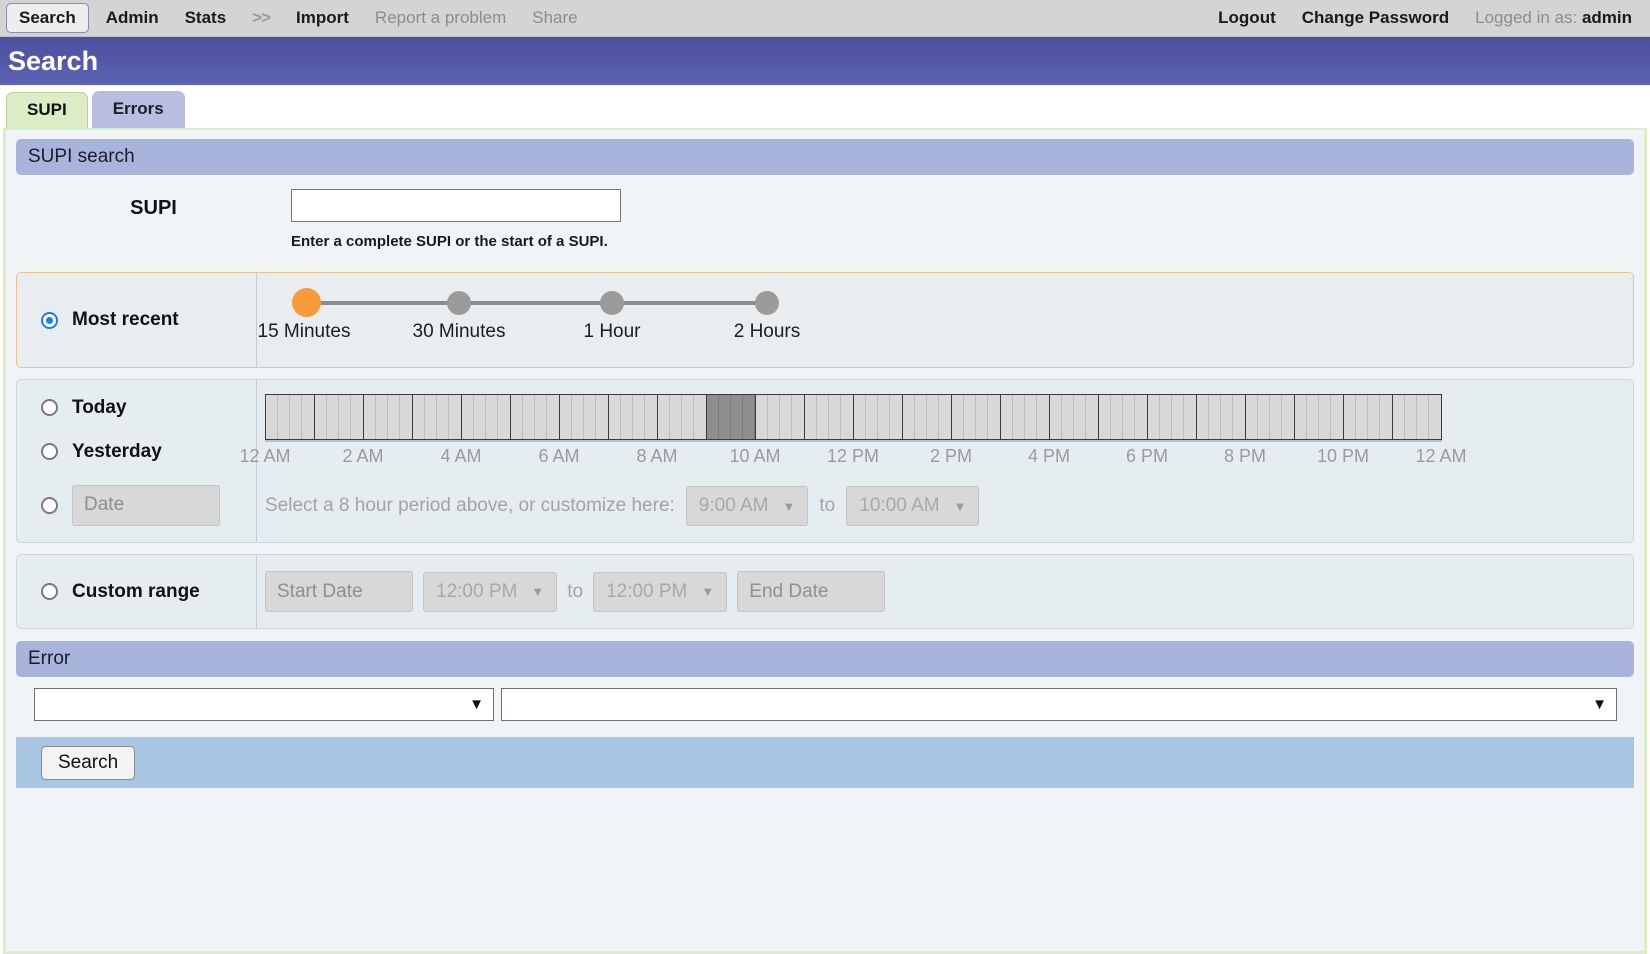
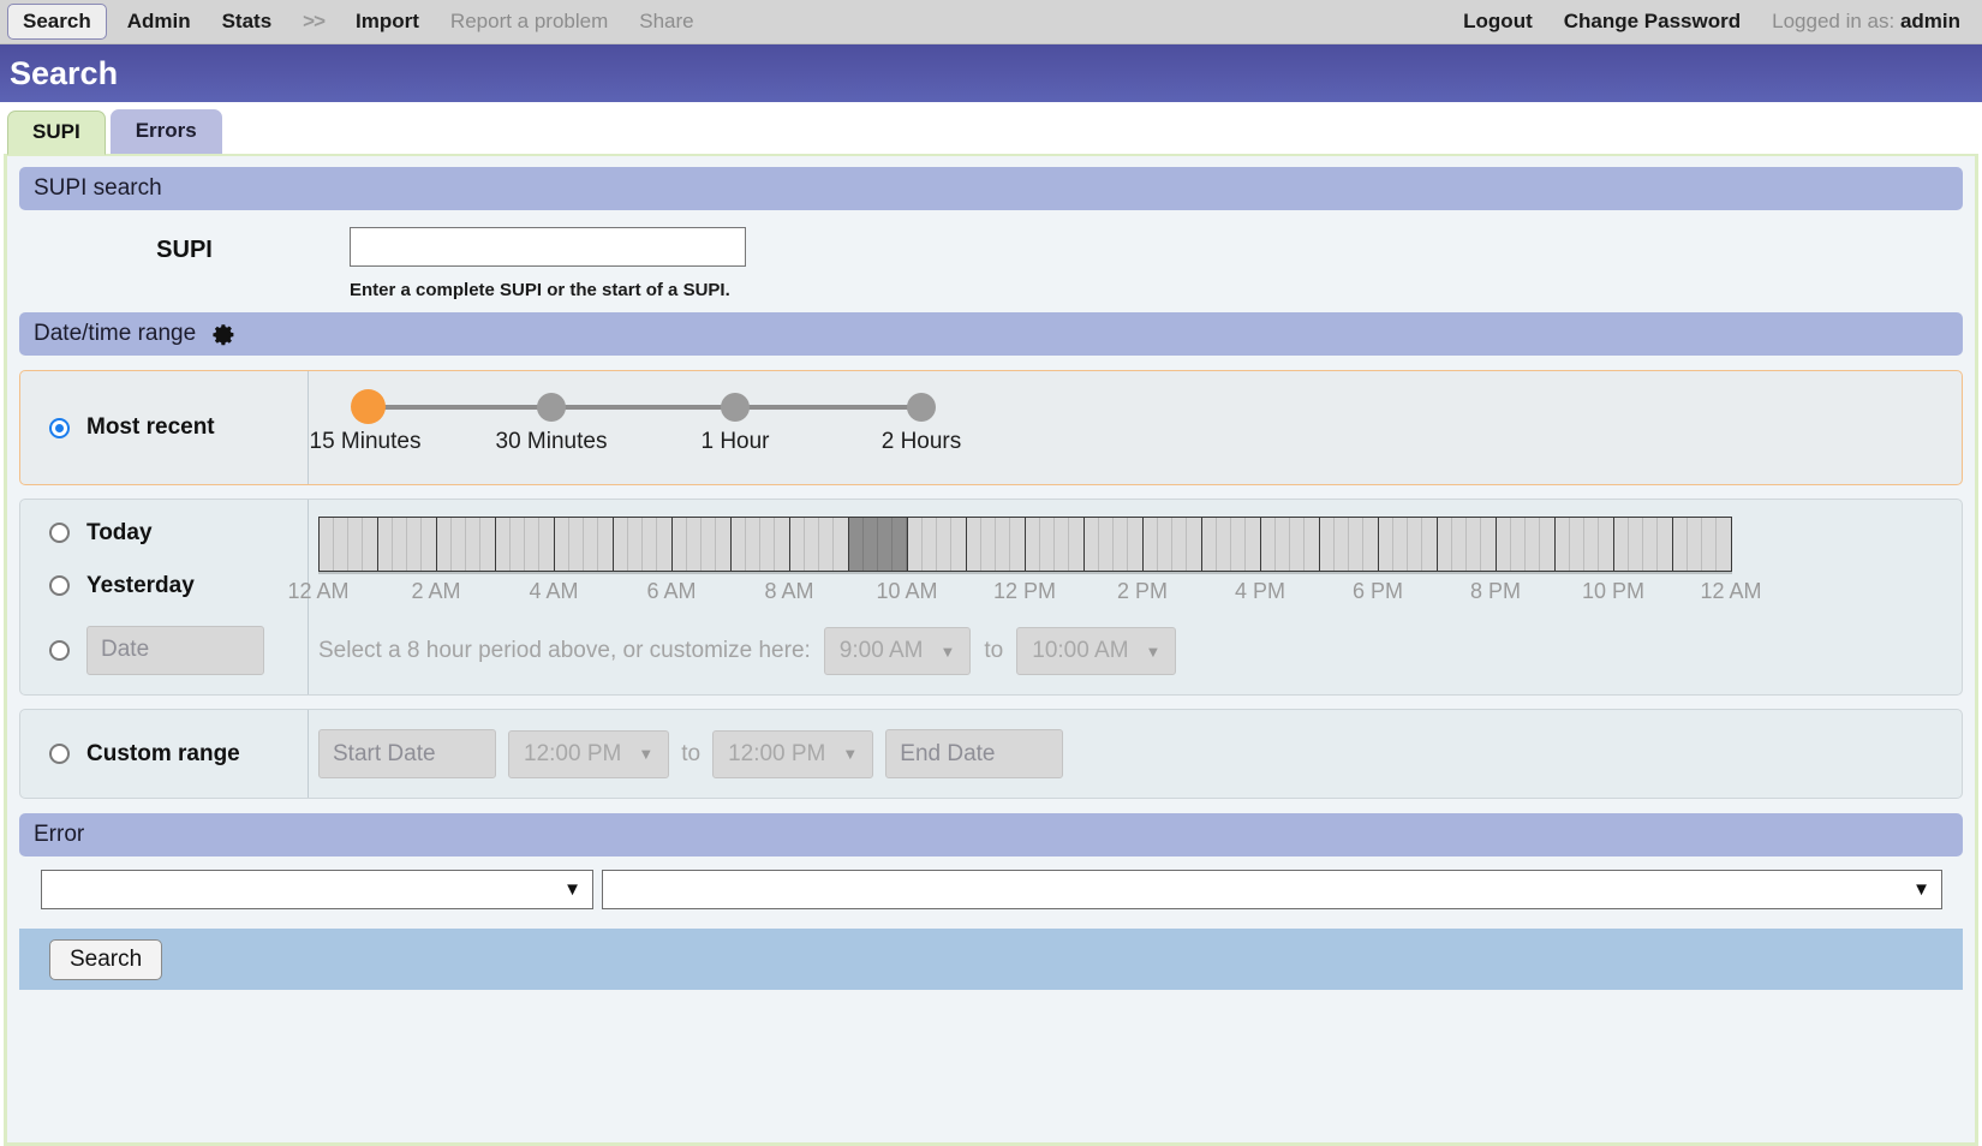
  Search
  Admin
  Stats
  >>
  Import
  Report a problem
  Share
  Logout
  Change Password
  Logged in as: admin
  Search
  SUPI
  Errors
  SUPI search
  SUPI
  Enter a complete SUPI or the start of a SUPI.
+ Date/time range
  Most recent
  15 Minutes
  30 Minutes
  1 Hour
  2 Hours
  Today
  Yesterday
  Date
  12 AM
  2 AM
  4 AM
  6 AM
  8 AM
  10 AM
  12 PM
  2 PM
  4 PM
  6 PM
  8 PM
  10 PM
  12 AM
  Select a 8 hour period above, or customize here:
  9:00 AM
  ▼
  to
  10:00 AM
  ▼
  Custom range
  Start Date
  12:00 PM
  ▼
  to
  12:00 PM
  ▼
  End Date
  Error
  ▼
  ▼
  Search
